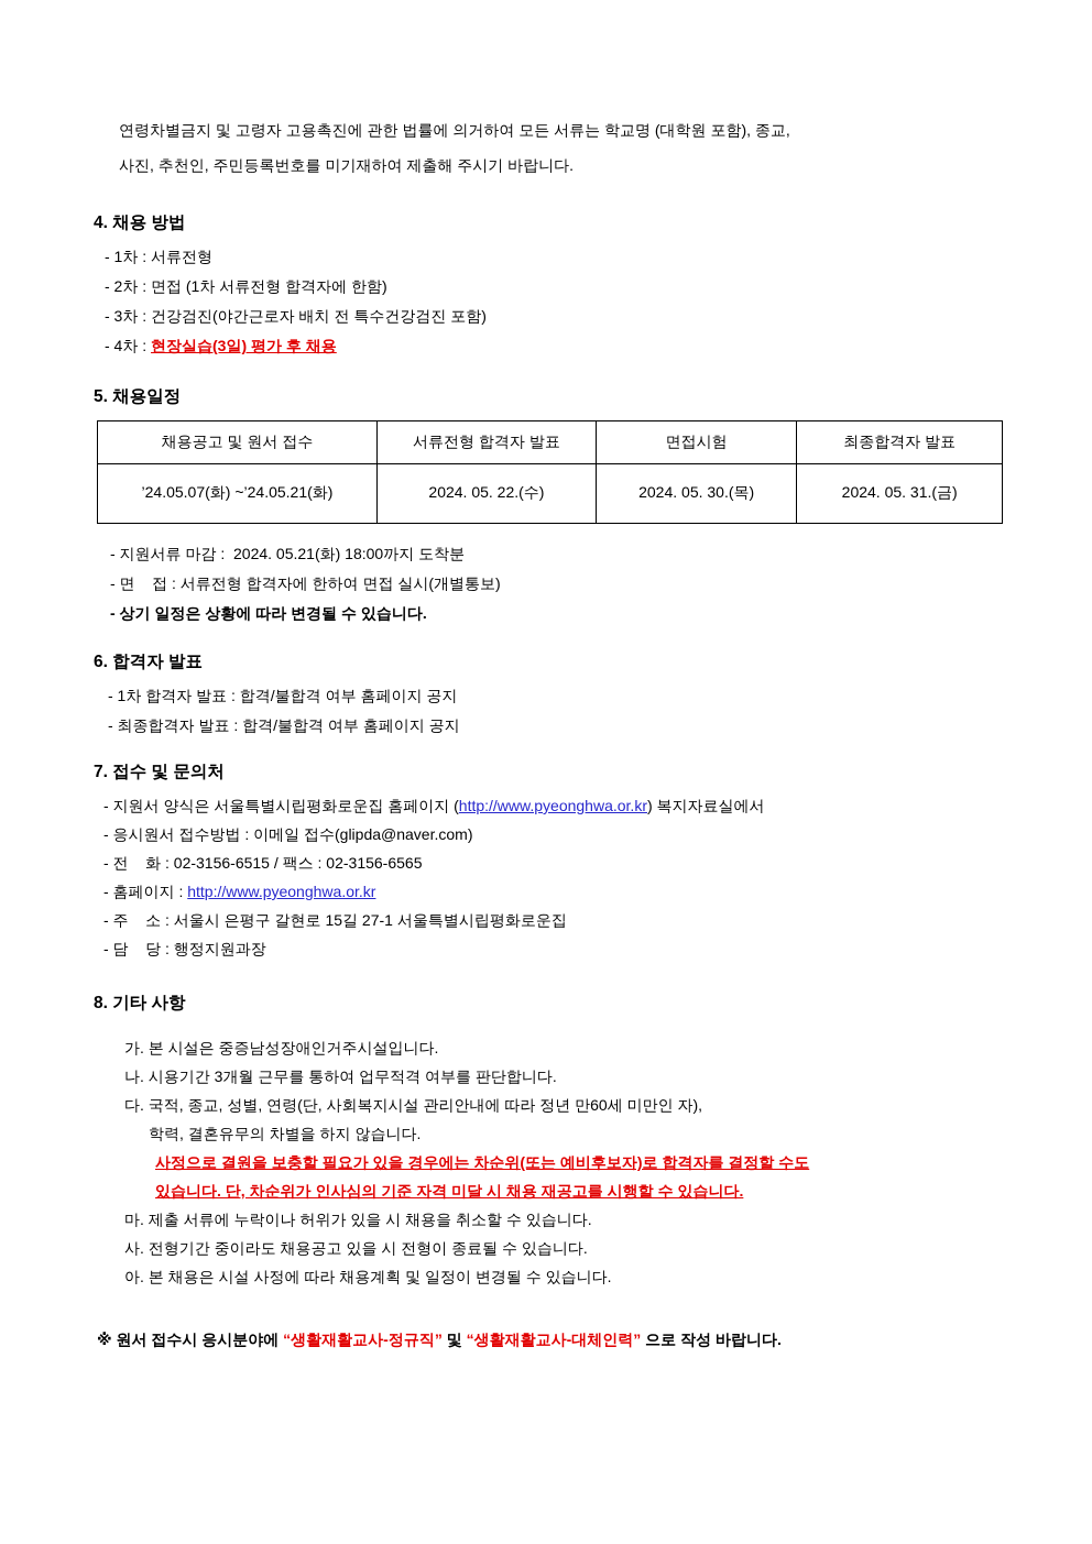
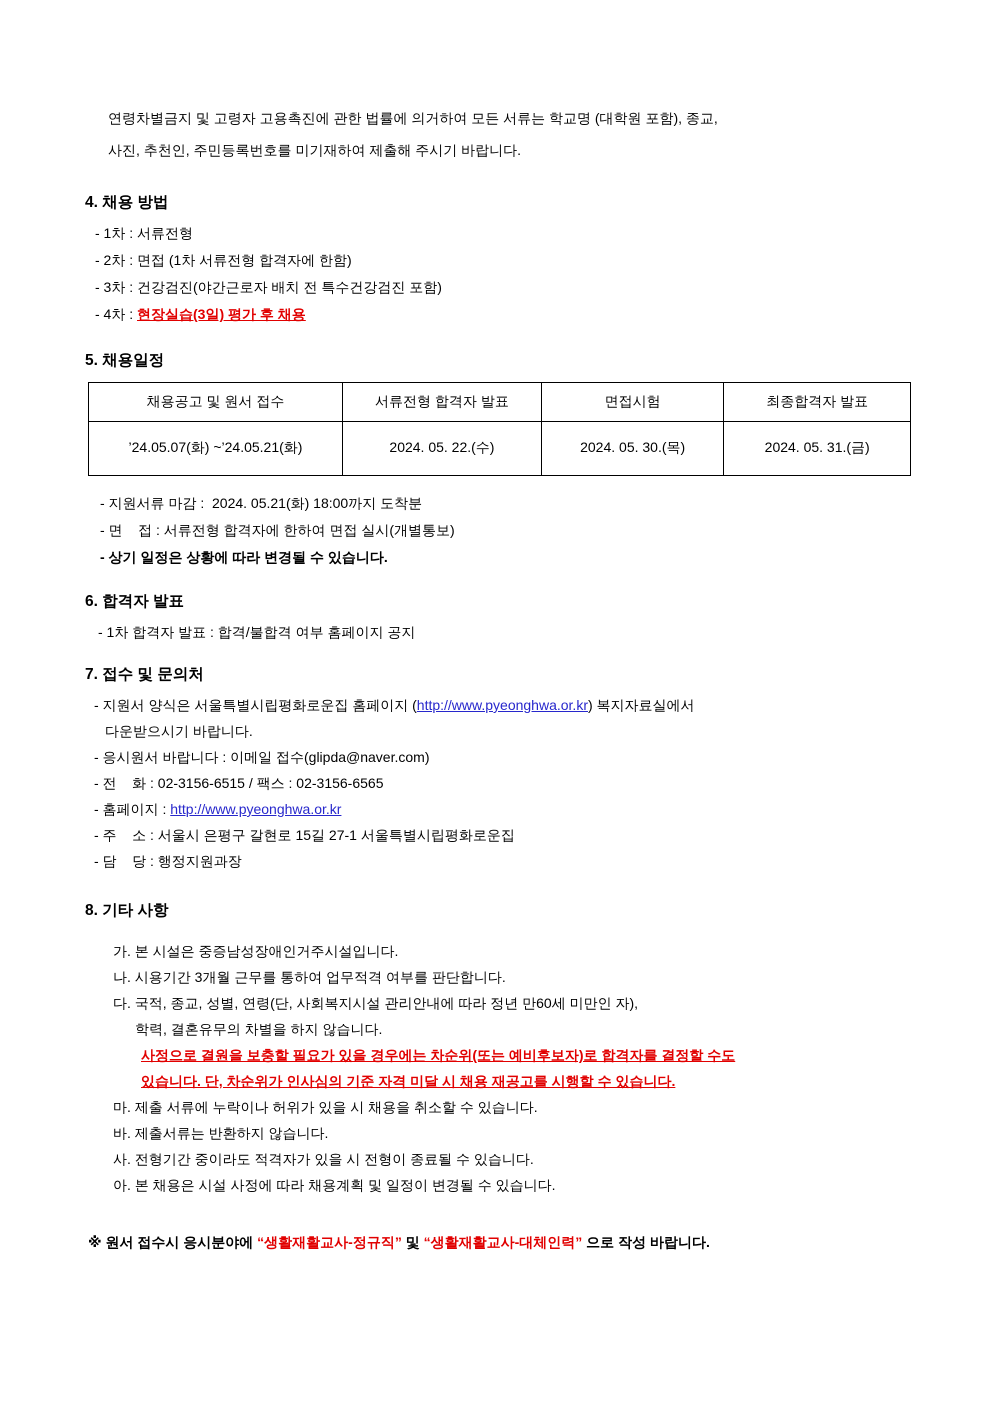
  연령차별금지 및 고령자 고용촉진에 관한 법률에 의거하여 모든 서류는 학교명 (대학원 포함), 종교,
  사진, 추천인, 주민등록번호를 미기재하여 제출해 주시기 바랍니다.
  4. 채용 방법
  - 1차 : 서류전형
  - 2차 : 면접 (1차 서류전형 합격자에 한함)
  - 3차 : 건강검진(야간근로자 배치 전 특수건강검진 포함)
  - 4차 : 현장실습(3일) 평가 후 채용
  5. 채용일정
  채용공고 및 원서 접수	서류전형 합격자 발표	면접시험	최종합격자 발표
  ’24.05.07(화) ~’24.05.21(화)	2024. 05. 22.(수)	2024. 05. 30.(목)	2024. 05. 31.(금)
  - 지원서류 마감 : 2024. 05.21(화) 18:00까지 도착분
  - 면 접 : 서류전형 합격자에 한하여 면접 실시(개별통보)
  - 상기 일정은 상황에 따라 변경될 수 있습니다.
  6. 합격자 발표
  - 1차 합격자 발표 : 합격/불합격 여부 홈페이지 공지
- - 최종합격자 발표 : 합격/불합격 여부 홈페이지 공지
  7. 접수 및 문의처
  - 지원서 양식은 서울특별시립평화로운집 홈페이지 (http://www.pyeonghwa.or.kr) 복지자료실에서
+ 다운받으시기 바랍니다.
- - 응시원서 접수방법 : 이메일 접수(glipda@naver.com)
+ - 응시원서 바랍니다 : 이메일 접수(glipda@naver.com)
  - 전 화 : 02-3156-6515 / 팩스 : 02-3156-6565
  - 홈페이지 : http://www.pyeonghwa.or.kr
  - 주 소 : 서울시 은평구 갈현로 15길 27-1 서울특별시립평화로운집
  - 담 당 : 행정지원과장
  8. 기타 사항
  가. 본 시설은 중증남성장애인거주시설입니다.
  나. 시용기간 3개월 근무를 통하여 업무적격 여부를 판단합니다.
  다. 국적, 종교, 성별, 연령(단, 사회복지시설 관리안내에 따라 정년 만60세 미만인 자),
  학력, 결혼유무의 차별을 하지 않습니다.
  사정으로 결원을 보충할 필요가 있을 경우에는 차순위(또는 예비후보자)로 합격자를 결정할 수도
  있습니다. 단, 차순위가 인사심의 기준 자격 미달 시 채용 재공고를 시행할 수 있습니다.
  마. 제출 서류에 누락이나 허위가 있을 시 채용을 취소할 수 있습니다.
+ 바. 제출서류는 반환하지 않습니다.
- 사. 전형기간 중이라도 채용공고 있을 시 전형이 종료될 수 있습니다.
+ 사. 전형기간 중이라도 적격자가 있을 시 전형이 종료될 수 있습니다.
  아. 본 채용은 시설 사정에 따라 채용계획 및 일정이 변경될 수 있습니다.
  ※ 원서 접수시 응시분야에 “생활재활교사-정규직” 및 “생활재활교사-대체인력” 으로 작성 바랍니다.
